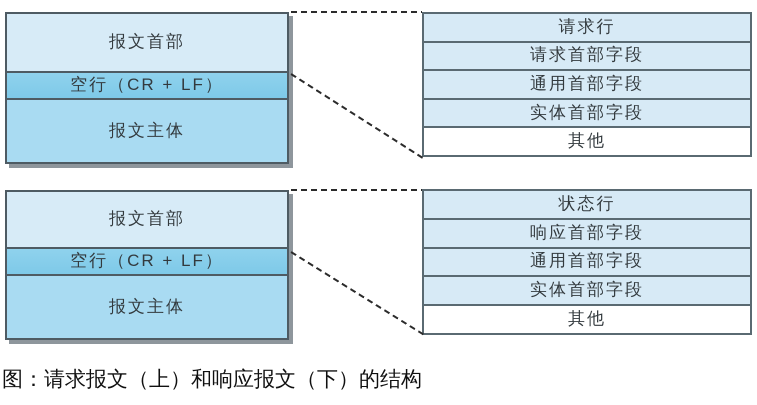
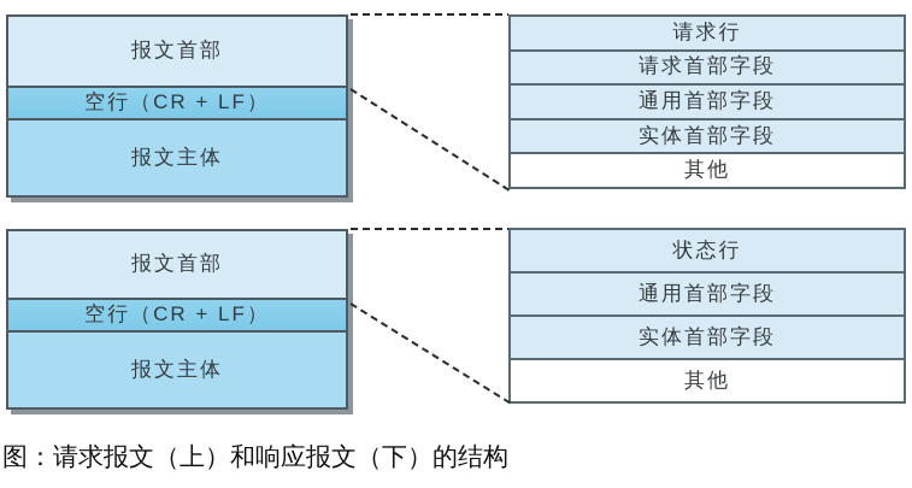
  报文首部
  空行（CR + LF）
  报文主体
  请求行
  请求首部字段
  通用首部字段
  实体首部字段
  其他
  报文首部
  空行（CR + LF）
  报文主体
  状态行
- 响应首部字段
  通用首部字段
  实体首部字段
  其他
  图：请求报文（上）和响应报文（下）的结构
